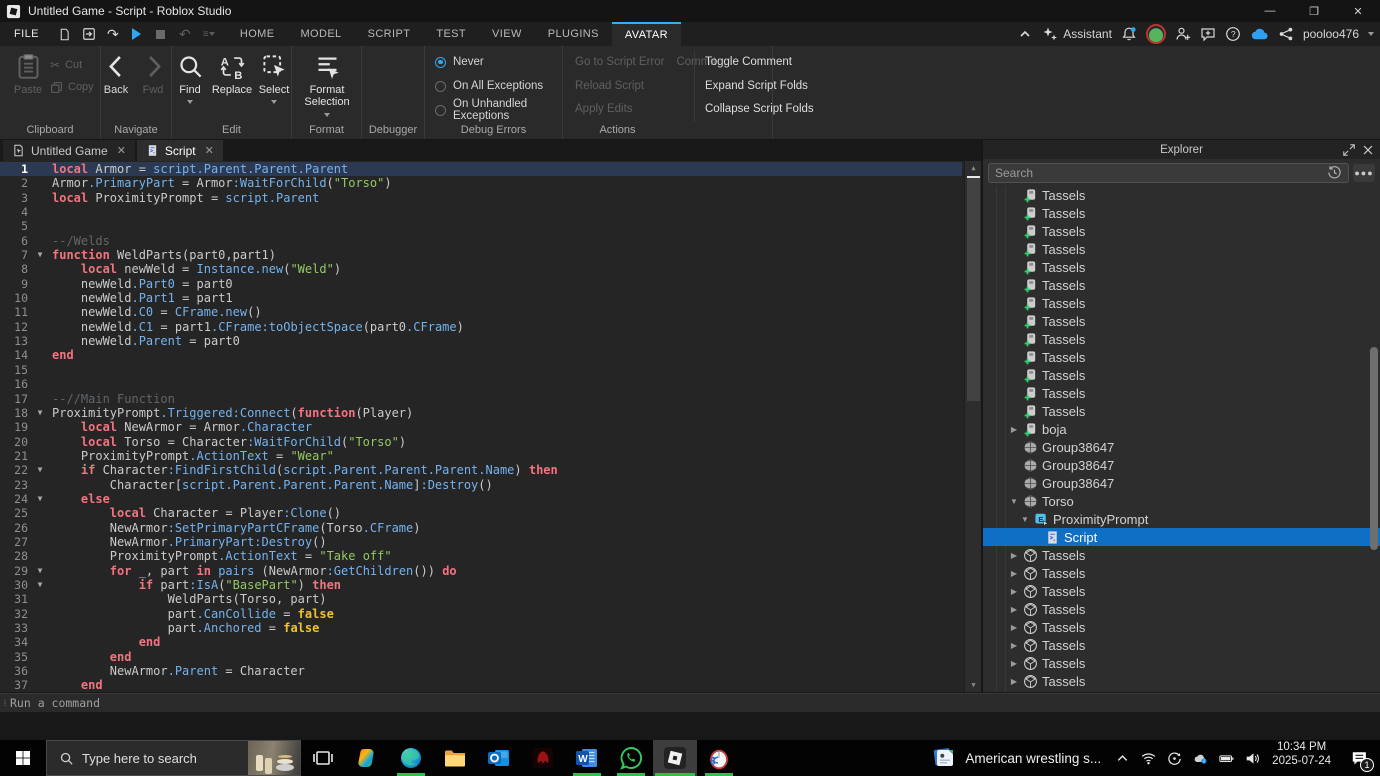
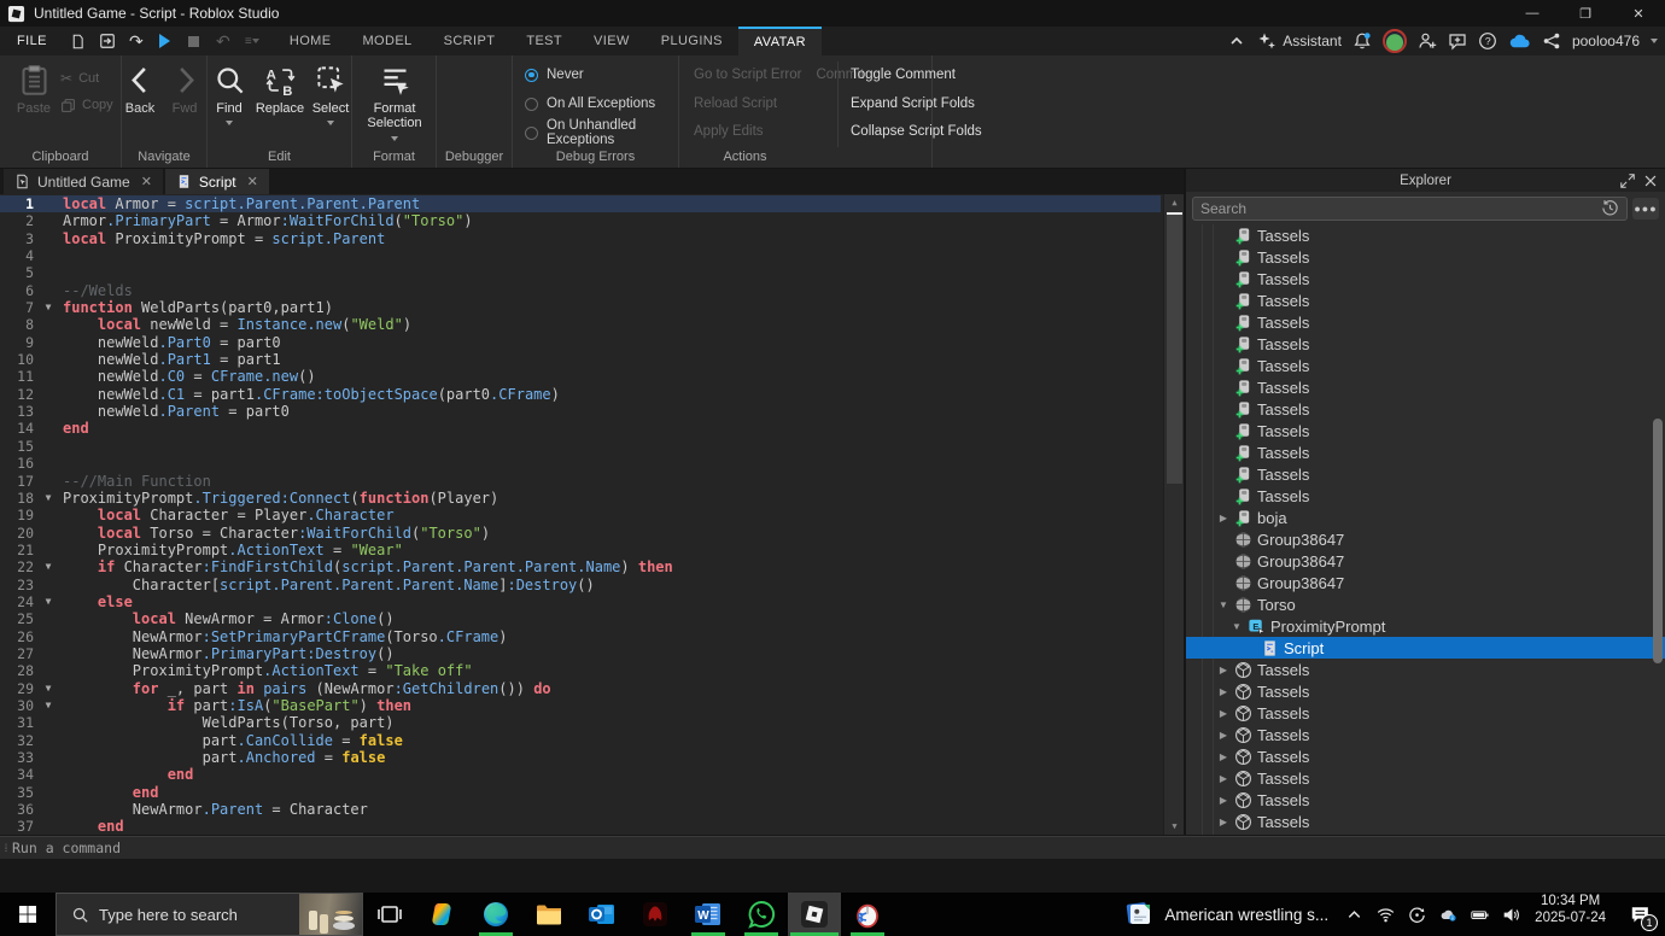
  Untitled Game - Script - Roblox Studio
  —
  ❐
  ✕
  FILE
  ↷
  ↶
  ≡
  HOME
  MODEL
  SCRIPT
  TEST
  VIEW
  PLUGINS
  AVATAR
  Assistant
  ?
  pooloo476
  Paste
  ✂
  Cut
  Copy
  Clipboard
  Back
  Fwd
  Navigate
  Find
  A
  B
  Replace
  Select
  Edit
  Format
  Selection
  Format
  Debugger
  Never
  On All Exceptions
  On Unhandled Exceptions
  Debug Errors
  Go to Script Error
  Commit
  Reload Script
  Apply Edits
  Toggle Comment
  Expand Script Folds
  Collapse Script Folds
  Actions
  Untitled Game
  ✕
  Script
  ✕
  1
  local Armor = script.Parent.Parent.Parent
  2
  Armor.PrimaryPart = Armor:WaitForChild("Torso")
  3
  local ProximityPrompt = script.Parent
  4
  5
  6
  --/Welds
  7
  ▼
  function WeldParts(part0,part1)
  8
  local newWeld = Instance.new("Weld")
  9
  newWeld.Part0 = part0
  10
  newWeld.Part1 = part1
  11
  newWeld.C0 = CFrame.new()
  12
  newWeld.C1 = part1.CFrame:toObjectSpace(part0.CFrame)
  13
  newWeld.Parent = part0
  14
  end
  15
  16
  17
  --//Main Function
  18
  ▼
  ProximityPrompt.Triggered:Connect(function(Player)
  19
- local NewArmor = Armor.Character
+ local Character = Player.Character
  20
  local Torso = Character:WaitForChild("Torso")
  21
  ProximityPrompt.ActionText = "Wear"
  22
  ▼
  if Character:FindFirstChild(script.Parent.Parent.Parent.Name) then
  23
  Character[script.Parent.Parent.Parent.Name]:Destroy()
  24
  ▼
  else
  25
- local Character = Player:Clone()
+ local NewArmor = Armor:Clone()
  26
  NewArmor:SetPrimaryPartCFrame(Torso.CFrame)
  27
  NewArmor.PrimaryPart:Destroy()
  28
  ProximityPrompt.ActionText = "Take off"
  29
  ▼
  for _, part in pairs (NewArmor:GetChildren()) do
  30
  ▼
  if part:IsA("BasePart") then
  31
  WeldParts(Torso, part)
  32
  part.CanCollide = false
  33
  part.Anchored = false
  34
  end
  35
  end
  36
  NewArmor.Parent = Character
  37
  end
  ▲
  ▼
  Explorer
  Search
  ●●●
  Tassels
  Tassels
  Tassels
  Tassels
  Tassels
  Tassels
  Tassels
  Tassels
  Tassels
  Tassels
  Tassels
  Tassels
  Tassels
  ▶
  boja
  Group38647
  Group38647
  Group38647
  ▼
  Torso
  ▼
  E
  ProximityPrompt
  Script
  ▶
  Tassels
  ▶
  Tassels
  ▶
  Tassels
  ▶
  Tassels
  ▶
  Tassels
  ▶
  Tassels
  ▶
  Tassels
  ▶
  Tassels
  ⁞
  Run a command
  Type here to search
  W
  American wrestling s...
  10:34 PM
  2025-07-24
  1
